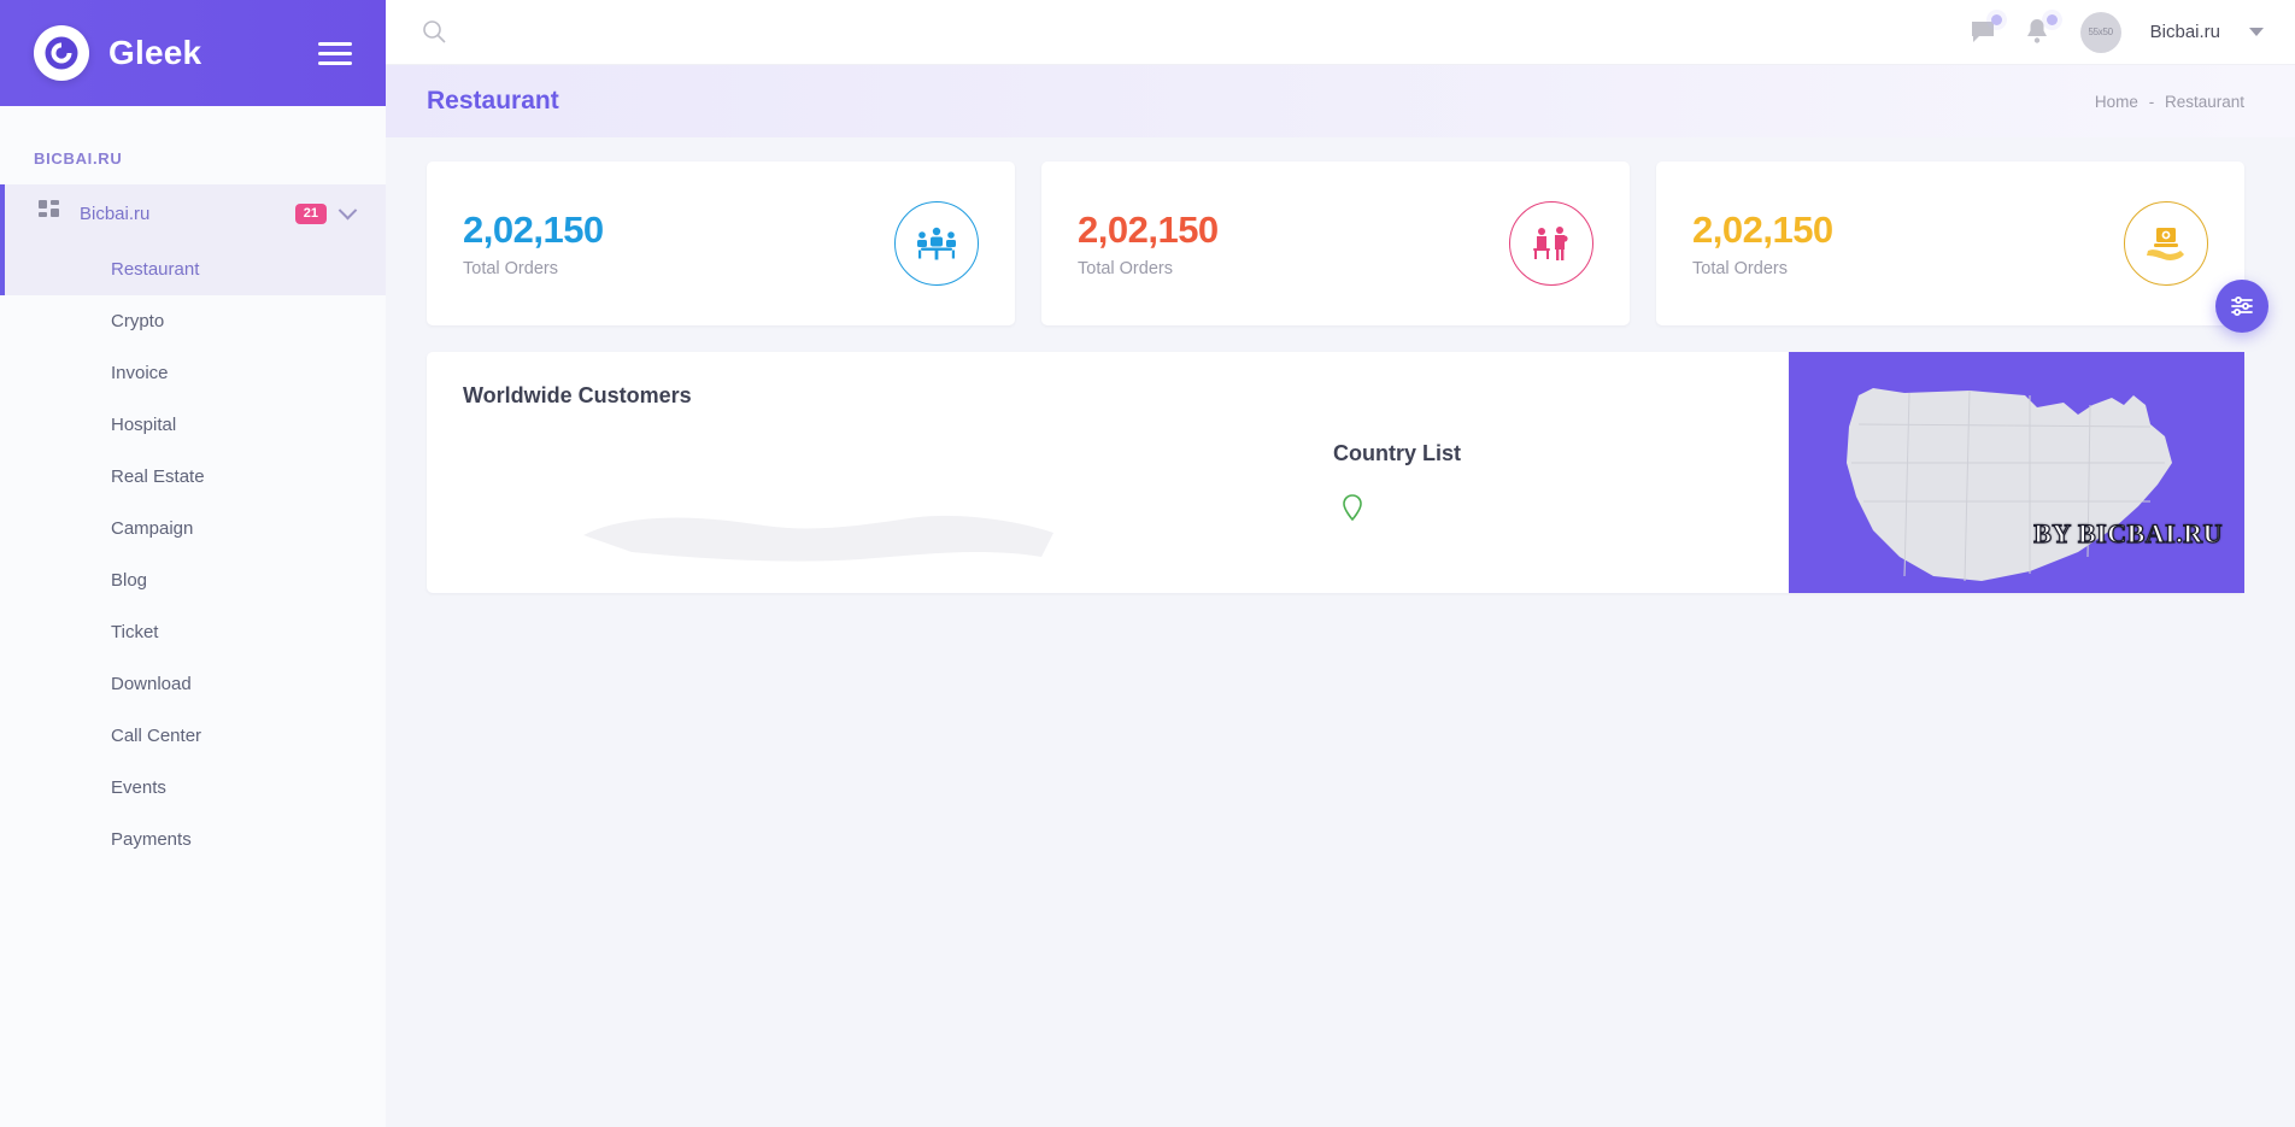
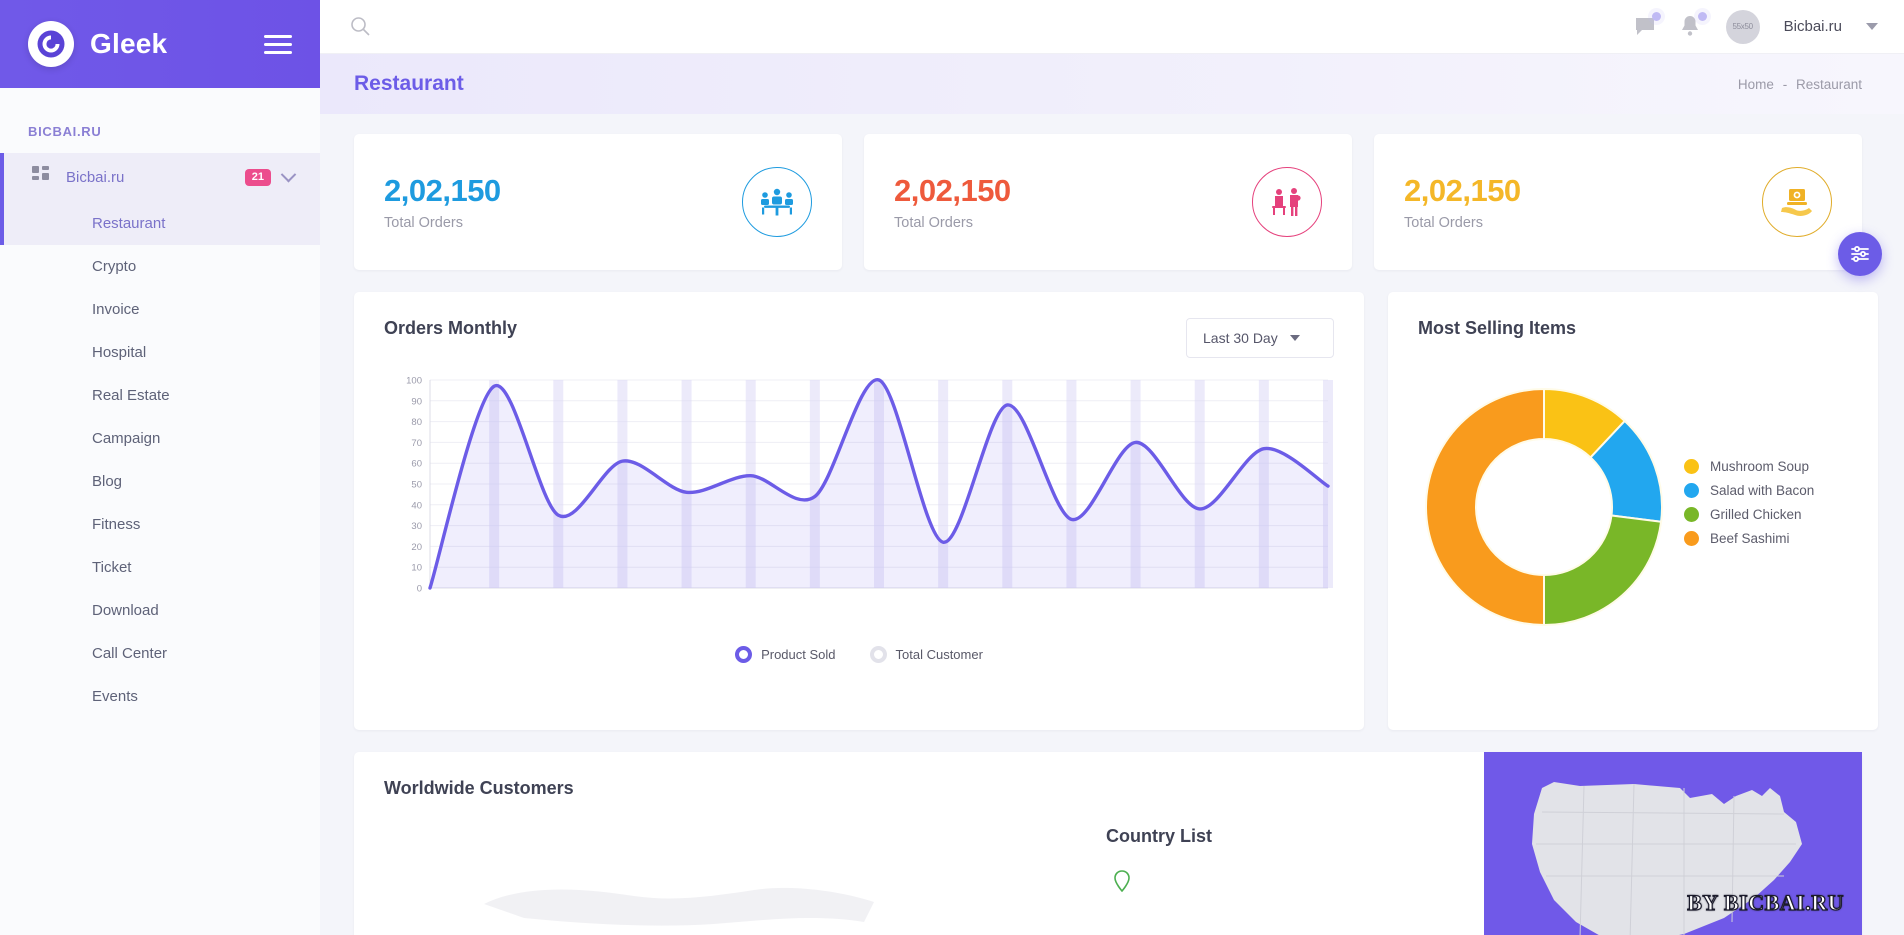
  Gleek
  BICBAI.RU
  Bicbai.ru
  21
  Restaurant
  Crypto
  Invoice
  Hospital
  Real Estate
  Campaign
  Blog
+ Fitness
  Ticket
  Download
  Call Center
  Events
- Payments
  55x50
  Bicbai.ru
  Restaurant
  Home - Restaurant
  2,02,150
  Total Orders
  2,02,150
  Total Orders
  2,02,150
  Total Orders
+ Orders Monthly
+ Last 30 Day
+ 0
+ 10
+ 20
+ 30
+ 40
+ 50
+ 60
+ 70
+ 80
+ 90
+ 100
+ Product Sold
+ Total Customer
+ Most Selling Items
+ Mushroom Soup
+ Salad with Bacon
+ Grilled Chicken
+ Beef Sashimi
  Worldwide Customers
  Country List
  BY BICBAI.RU
